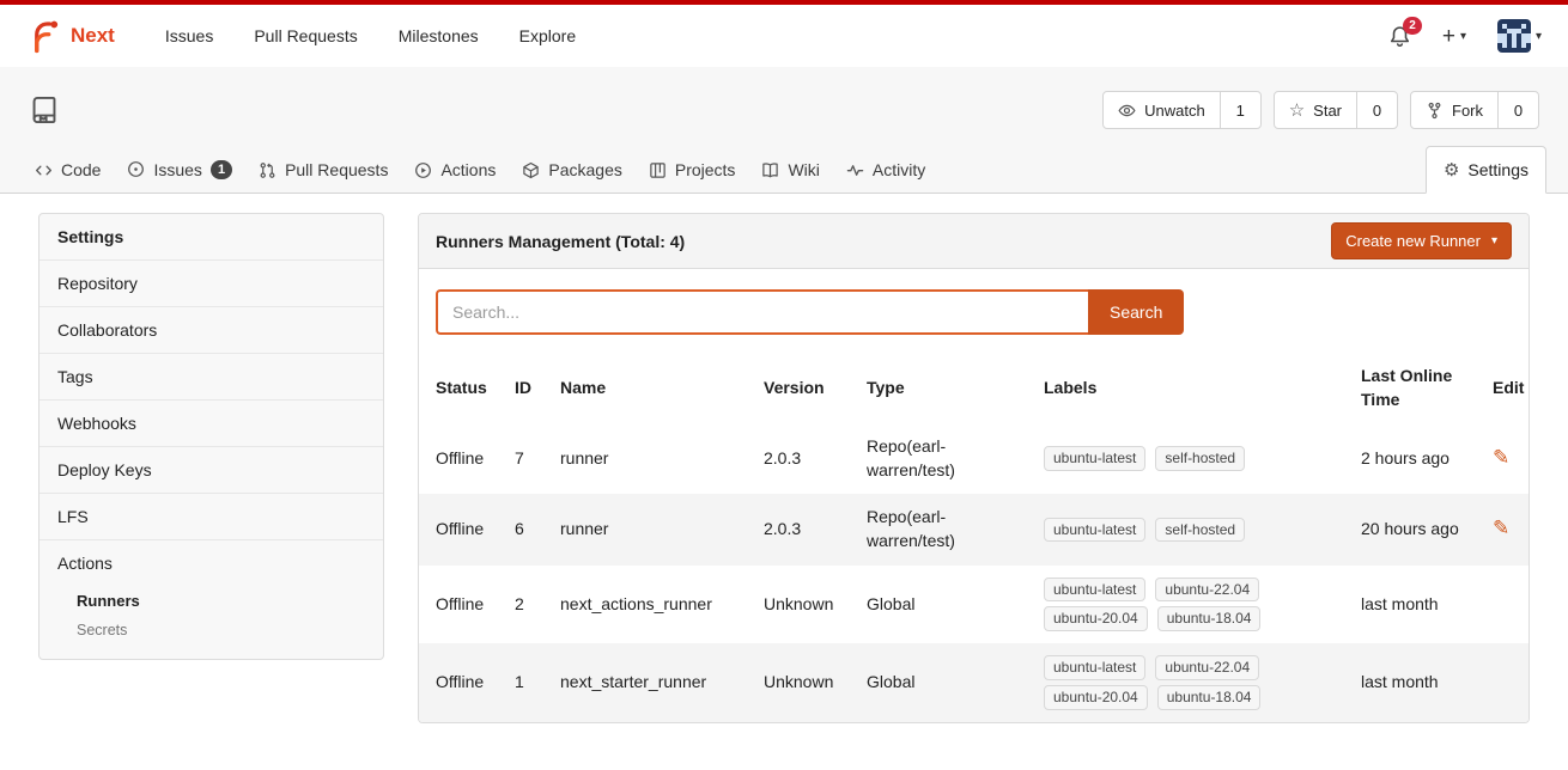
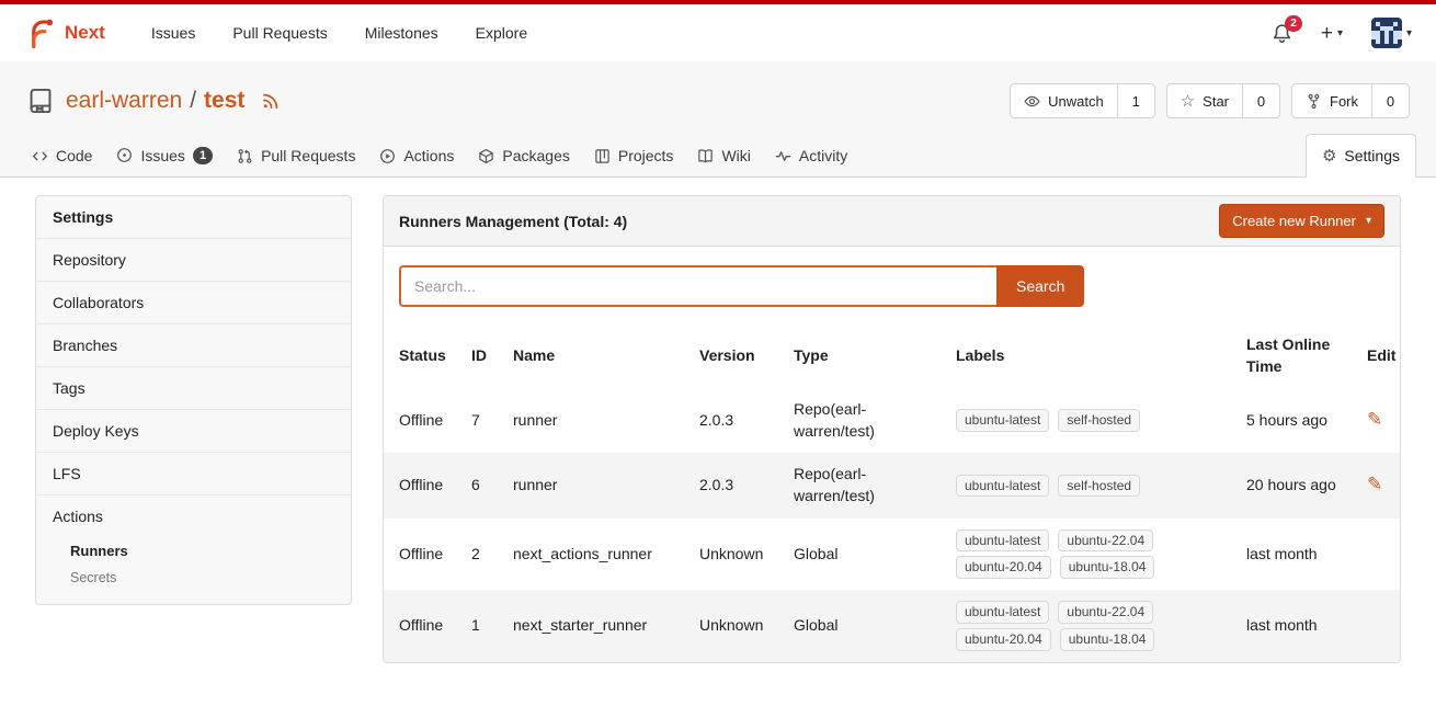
  Next
  Issues
  Pull Requests
  Milestones
  Explore
  2
  +
  ▾
  ▾
+ earl-warren
+ /
+ test
  Unwatch
  1
  ☆
  Star
  0
  Fork
  0
  Code
  Issues
  1
  Pull Requests
  Actions
  Packages
  Projects
  Wiki
  Activity
  ⚙
  Settings
  Settings
  Repository
  Collaborators
+ Branches
  Tags
- Webhooks
  Deploy Keys
  LFS
  Actions
  Runners
  Secrets
  Runners Management (Total: 4)
  Create new Runner
  ▾
  Search...
  Search
  Status	ID	Name	Version	Type	Labels	Last Online Time	Edit
- Offline	7	runner	2.0.3	Repo(earl-warren/test)	ubuntu-latest self-hosted	2 hours ago	✎
+ Offline	7	runner	2.0.3	Repo(earl-warren/test)	ubuntu-latest self-hosted	5 hours ago	✎
  Offline	6	runner	2.0.3	Repo(earl-warren/test)	ubuntu-latest self-hosted	20 hours ago	✎
  Offline	2	next_actions_runner	Unknown	Global	ubuntu-latest ubuntu-22.04 ubuntu-20.04 ubuntu-18.04	last month
  Offline	1	next_starter_runner	Unknown	Global	ubuntu-latest ubuntu-22.04 ubuntu-20.04 ubuntu-18.04	last month
